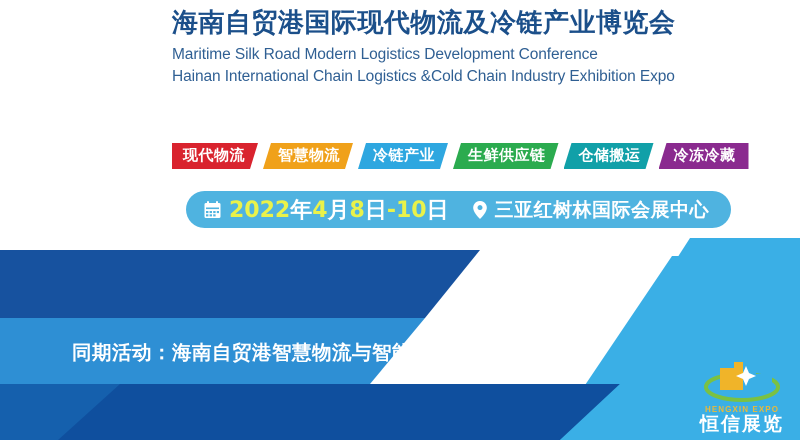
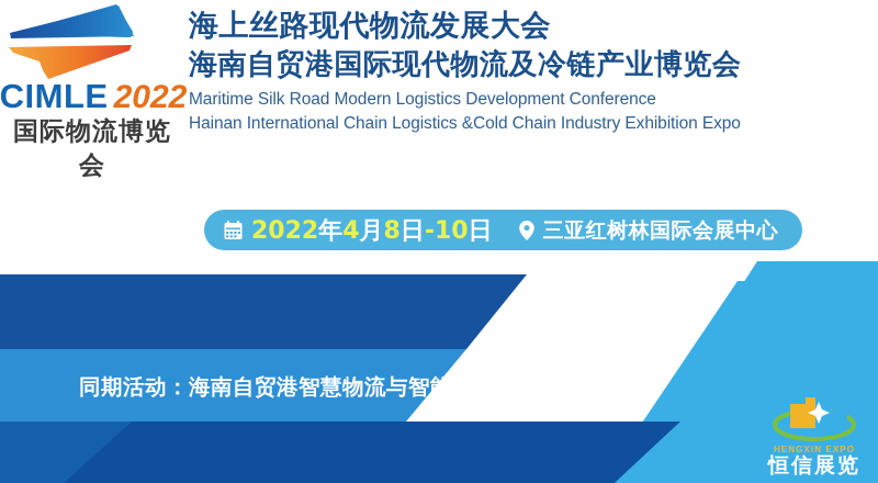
+ CIMLE
+ 2022
+ 国际物流博览会
+ 海上丝路现代物流发展大会
  海南自贸港国际现代物流及冷链产业博览会
  Maritime Silk Road Modern Logistics Development Conference
  Hainan International Chain Logistics &Cold Chain Industry Exhibition Expo
- 现代物流
- 智慧物流
- 冷链产业
- 生鲜供应链
- 仓储搬运
- 冷冻冷藏
  2022年4月8日-10日
  三亚红树林国际会展中心
  同期活动：海南自贸港智慧物流与智能仓储发展论坛
  HENGXIN EXPO
  恒信展览
